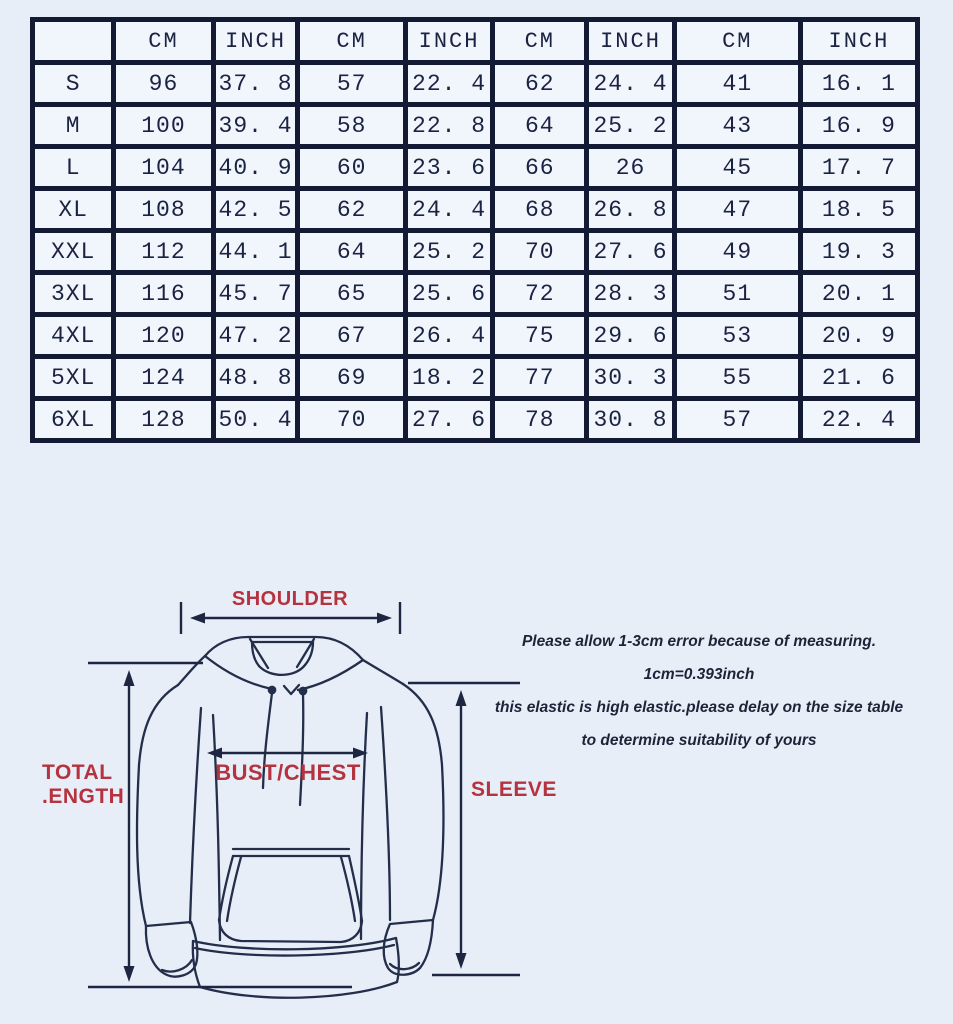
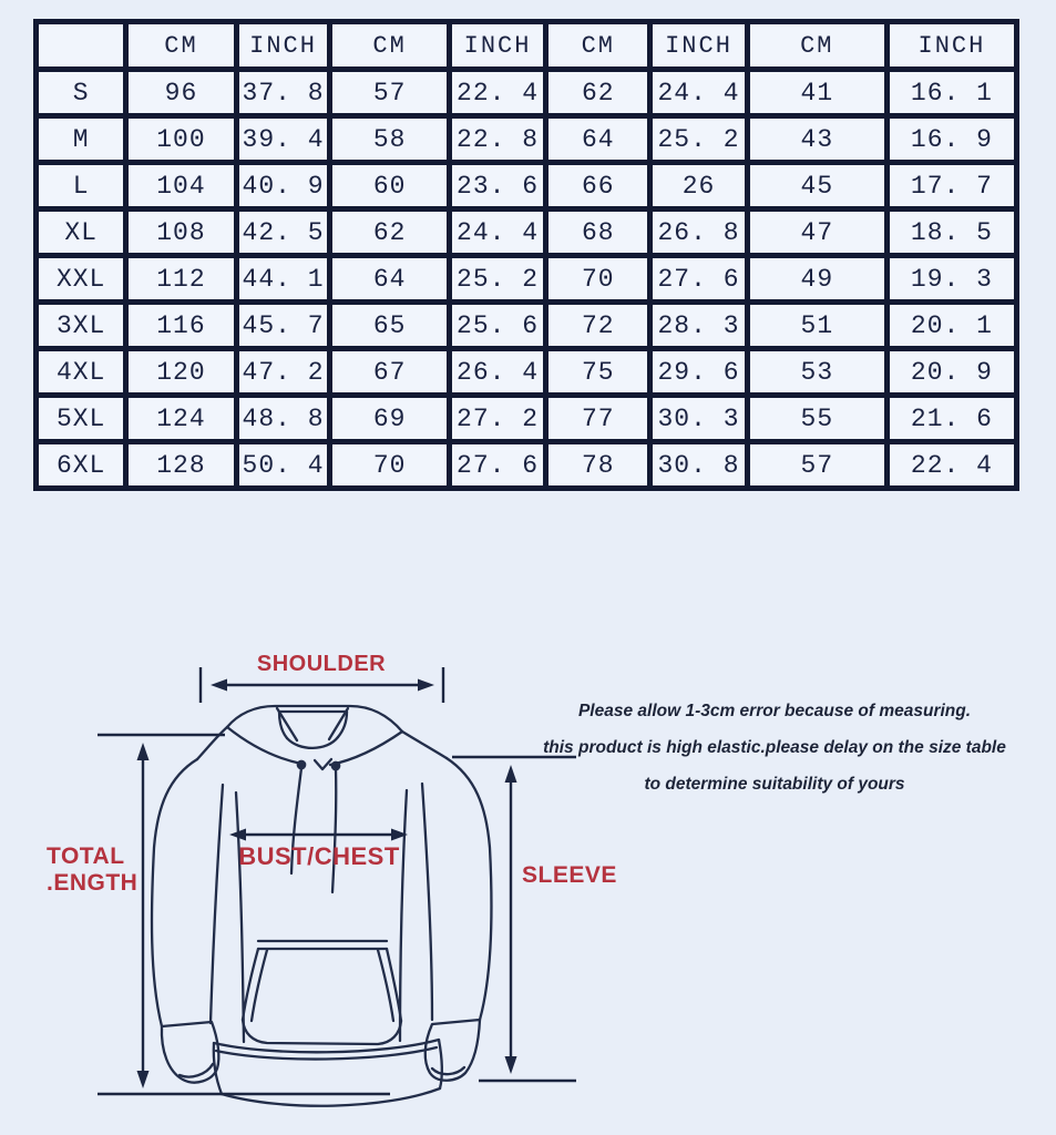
  	CM	INCH	CM	INCH	CM	INCH	CM	INCH
  S	96	37. 8	57	22. 4	62	24. 4	41	16. 1
  M	100	39. 4	58	22. 8	64	25. 2	43	16. 9
  L	104	40. 9	60	23. 6	66	26	45	17. 7
  XL	108	42. 5	62	24. 4	68	26. 8	47	18. 5
  XXL	112	44. 1	64	25. 2	70	27. 6	49	19. 3
  3XL	116	45. 7	65	25. 6	72	28. 3	51	20. 1
  4XL	120	47. 2	67	26. 4	75	29. 6	53	20. 9
- 5XL	124	48. 8	69	18. 2	77	30. 3	55	21. 6
+ 5XL	124	48. 8	69	27. 2	77	30. 3	55	21. 6
  6XL	128	50. 4	70	27. 6	78	30. 8	57	22. 4
  SHOULDER
  TOTAL
  .ENGTH
  BUST/CHEST
  SLEEVE
  Please allow 1-3cm error because of measuring.
- 1cm=0.393inch
- this elastic is high elastic.please delay on the size table
+ this product is high elastic.please delay on the size table
  to determine suitability of yours
